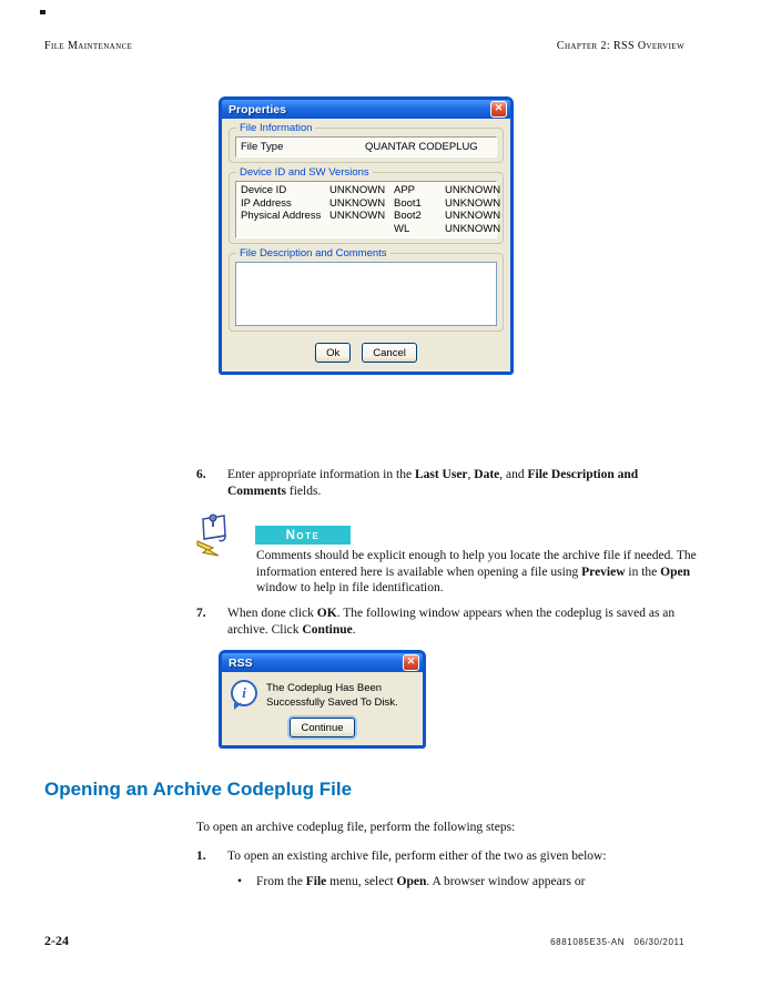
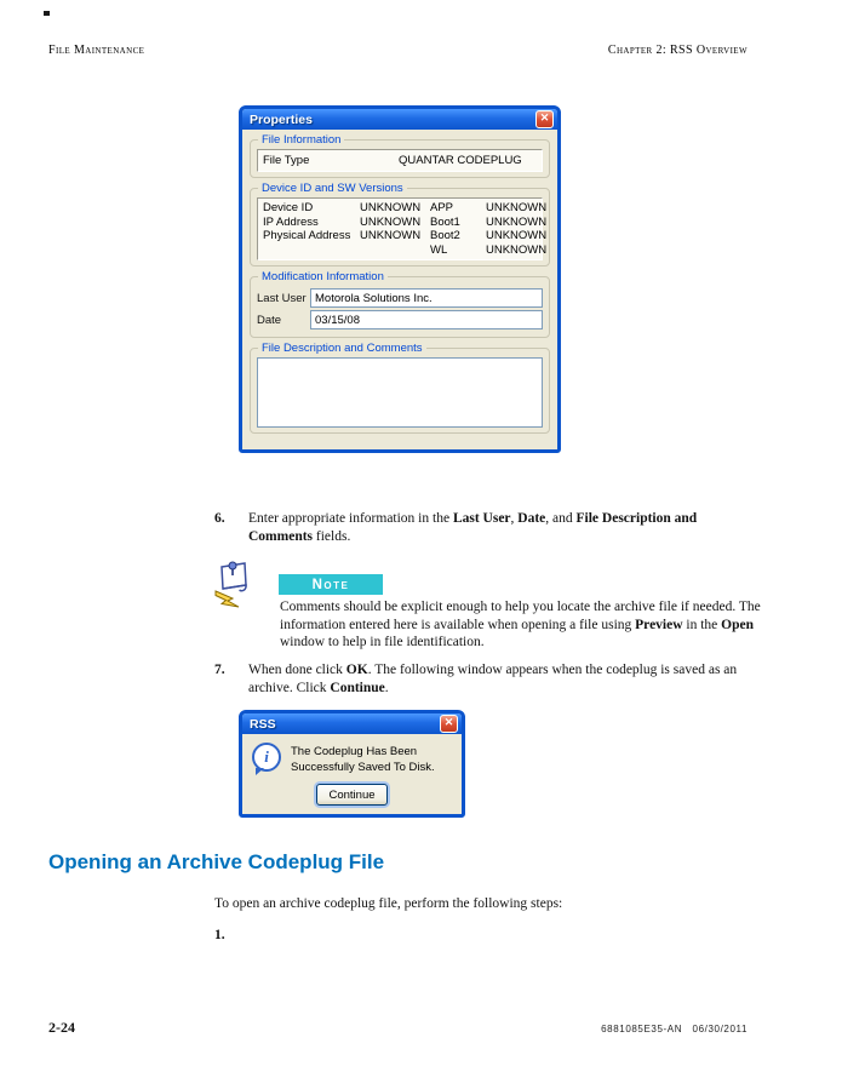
  File Maintenance
  Chapter 2: RSS Overview
  Properties
  ✕
  File Information
  File Type
  QUANTAR CODEPLUG
  Device ID and SW Versions
  Device ID
  UNKNOWN
  APP
  UNKNOWN
  IP Address
  UNKNOWN
  Boot1
  UNKNOWN
  Physical Address
  UNKNOWN
  Boot2
  UNKNOWN
  WL
  UNKNOWN
+ Modification Information
+ Last User
+ Motorola Solutions Inc.
+ Date
+ 03/15/08
  File Description and Comments
- Ok
- Cancel
  6.
  Enter appropriate information in the Last User, Date, and File Description and Comments fields.
  Note
  Comments should be explicit enough to help you locate the archive file if needed. The information entered here is available when opening a file using Preview in the Open window to help in file identification.
  7.
  When done click OK. The following window appears when the codeplug is saved as an archive. Click Continue.
  RSS
  ✕
  i
  The Codeplug Has Been
  Successfully Saved To Disk.
  Continue
  Opening an Archive Codeplug File
  To open an archive codeplug file, perform the following steps:
  1.
- To open an existing archive file, perform either of the two as given below:
- •
- From the File menu, select Open. A browser window appears or
  2-24
  6881085E35-AN 06/30/2011
